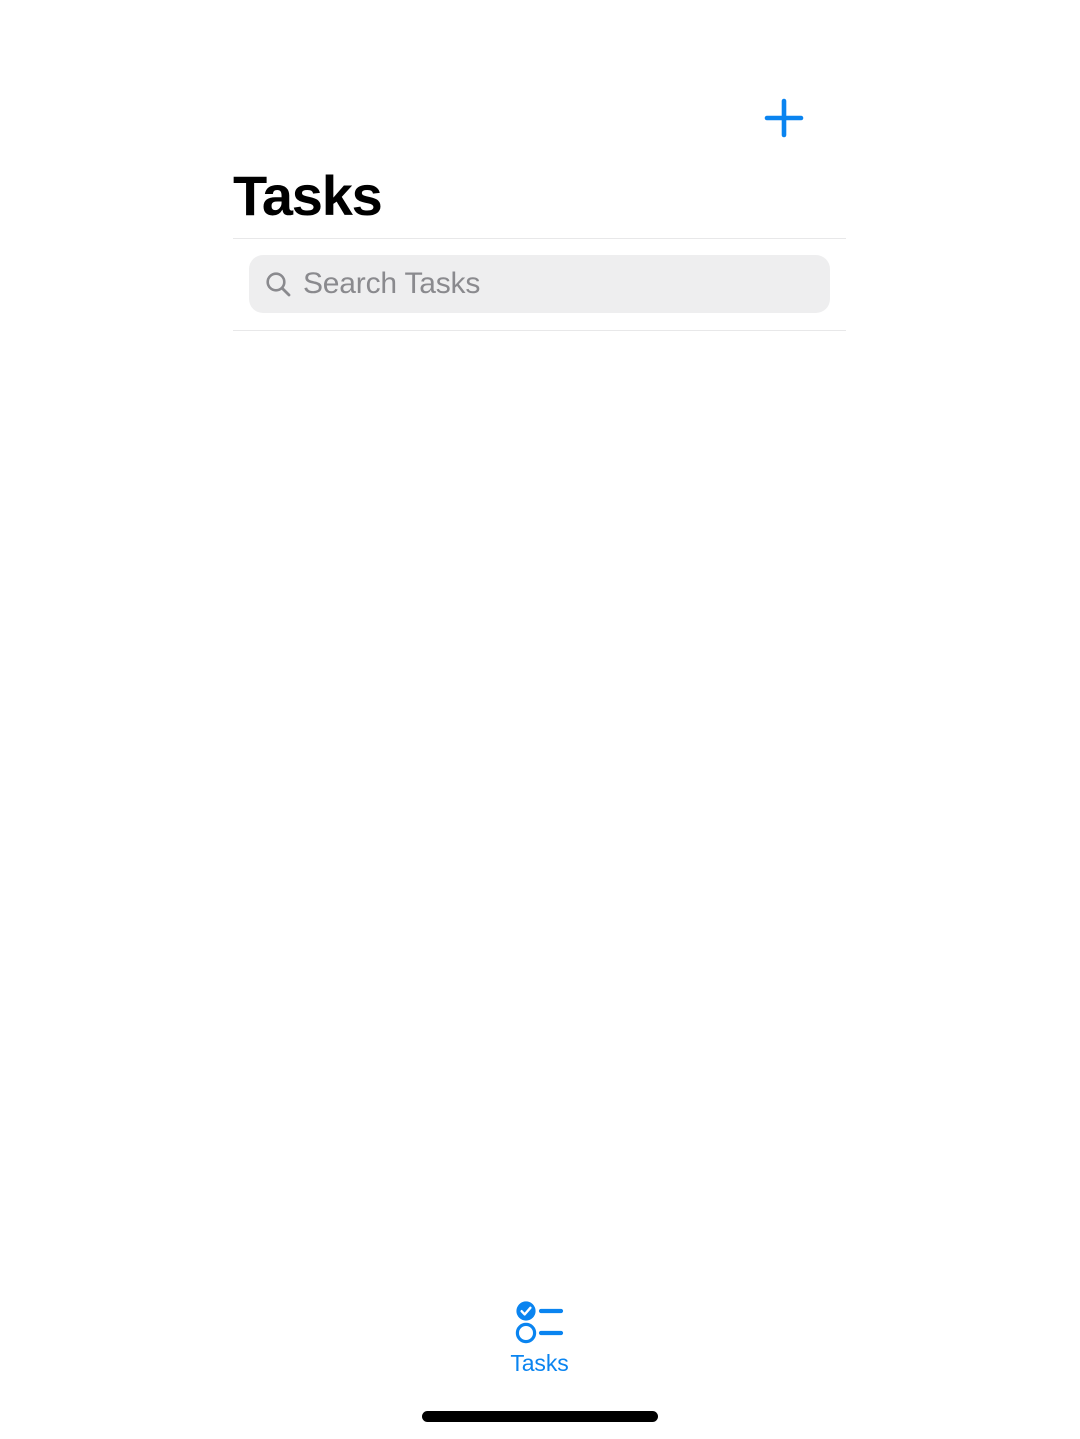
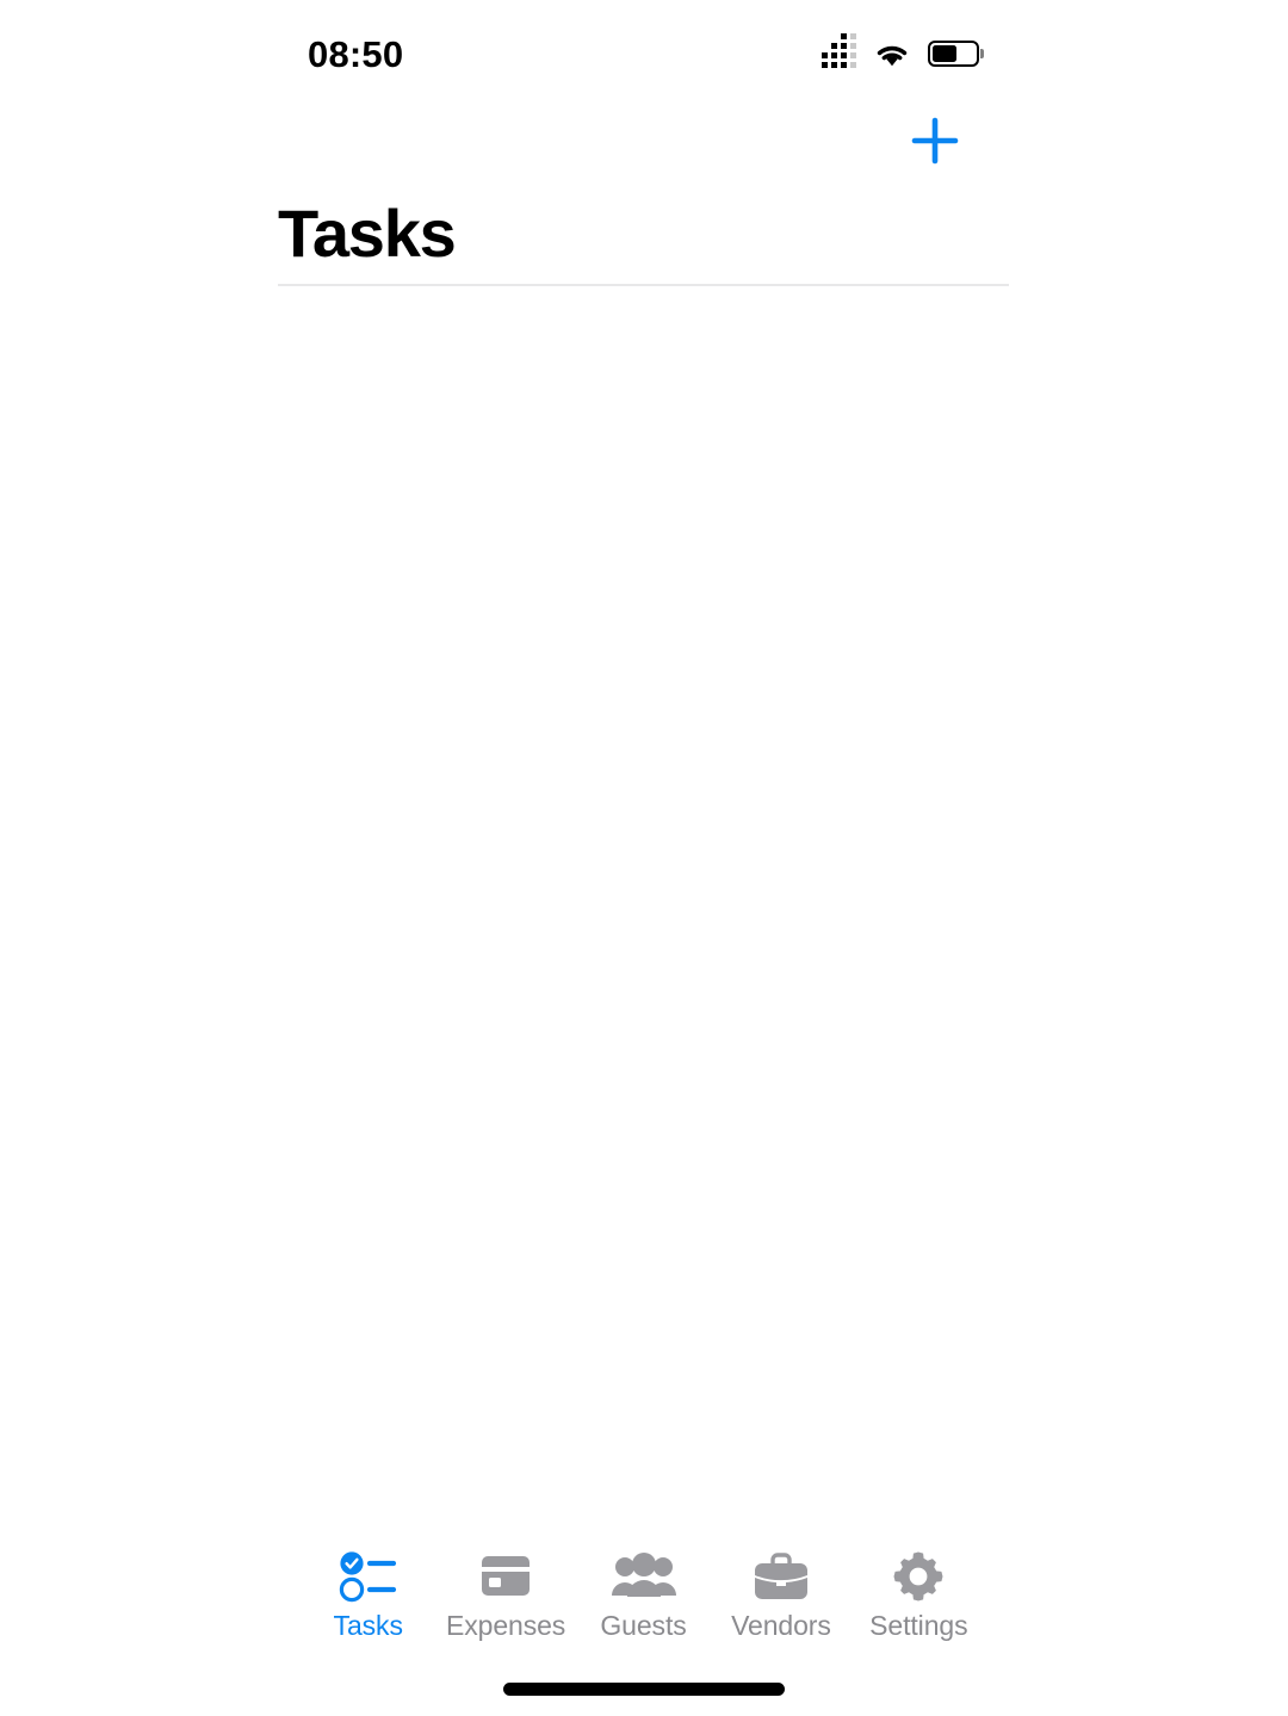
+ 08:50
  Tasks
- Search Tasks
  Tasks
+ Expenses
+ Guests
+ Vendors
+ Settings
